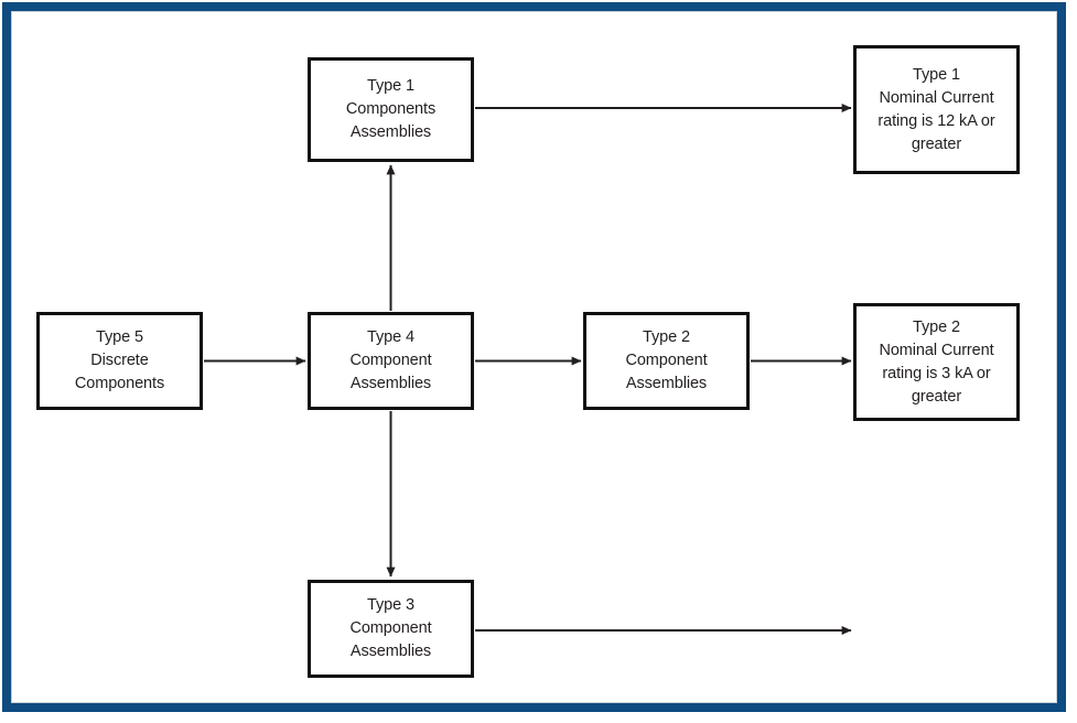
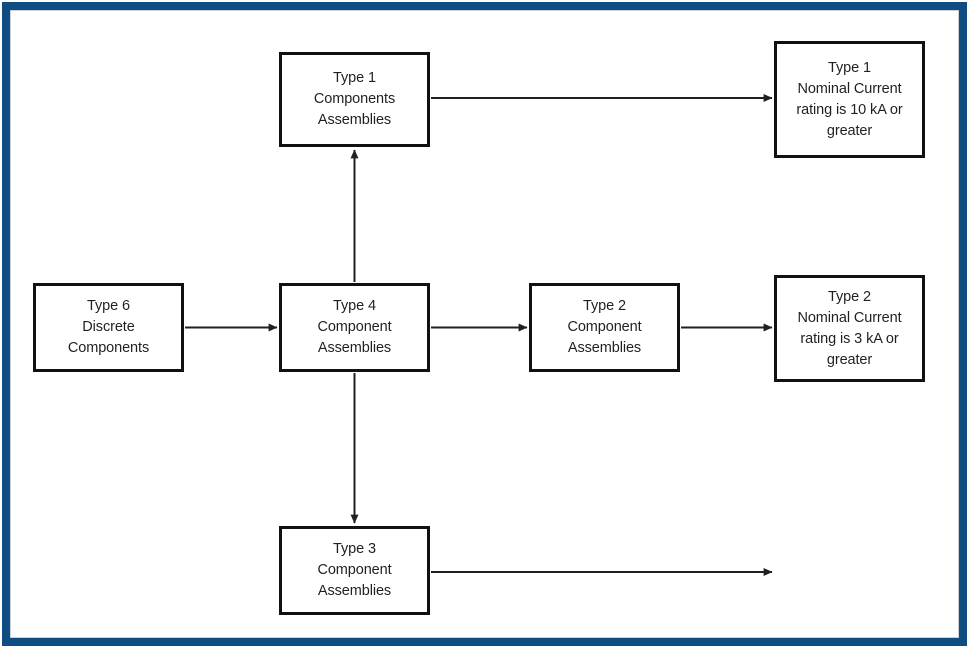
  Type 1
  Components
  Assemblies
  Type 1
  Nominal Current
- rating is 12 kA or
+ rating is 10 kA or
  greater
- Type 5
+ Type 6
  Discrete
  Components
  Type 4
  Component
  Assemblies
  Type 2
  Component
  Assemblies
  Type 2
  Nominal Current
  rating is 3 kA or
  greater
  Type 3
  Component
  Assemblies
